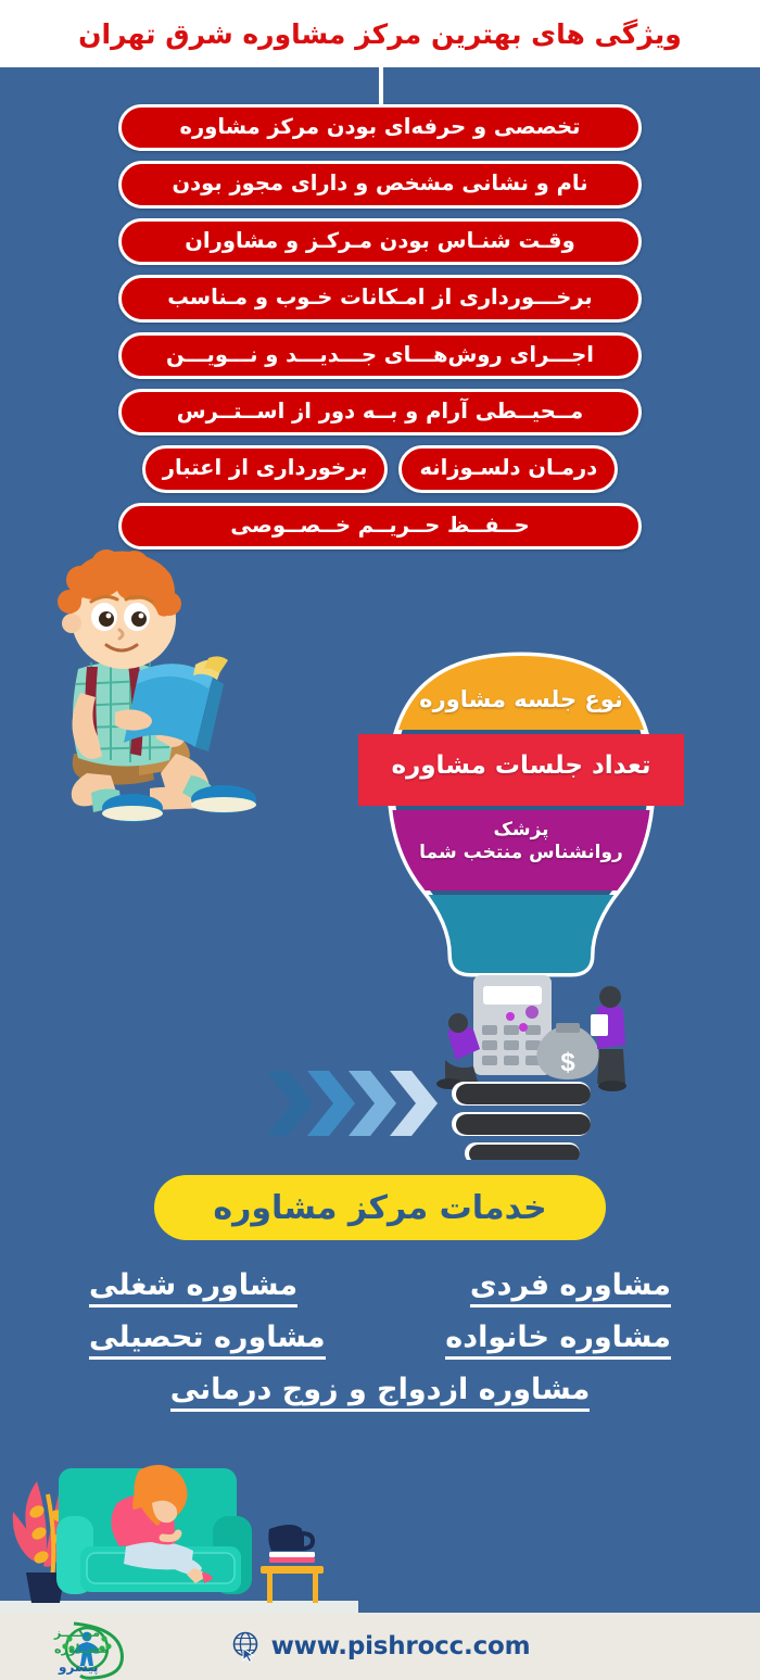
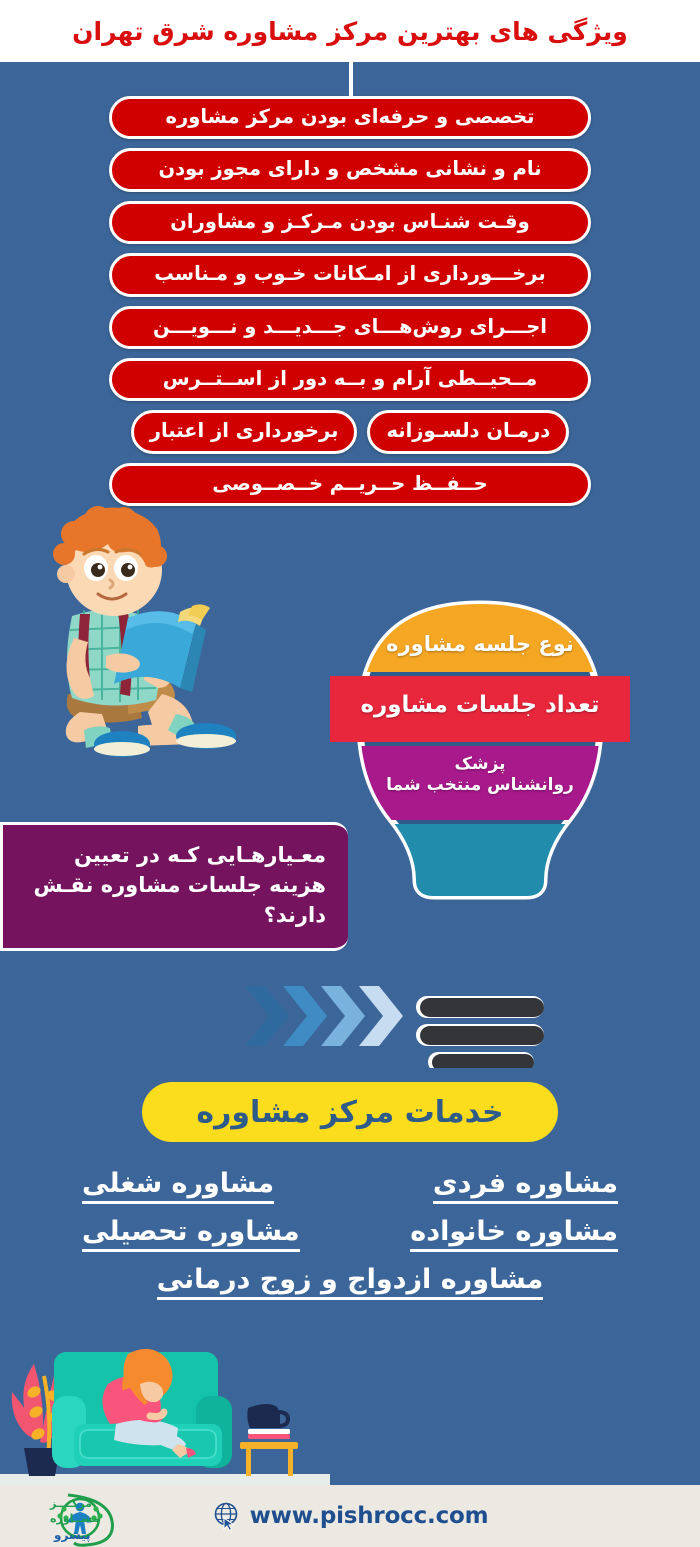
  ویژگی های بهترین مرکز مشاوره شرق تهران
  تخصصی و حرفه‌ای بودن مرکز مشاوره
  نام و نشانی مشخص و دارای مجوز بودن
  وقـت شنـاس بودن مـرکـز و مشاوران
  برخـــورداری از امـکانات خـوب و مـناسب
  اجـــرای روش‌هـــای جـــدیـــد و نـــویـــن
  مــحیــطی آرام و بــه دور از اســتــرس
  درمـان دلسـوزانه
  برخورداری از اعتبار
  حــفــظ حــریــم خــصــوصی
- $
  نوع جلسه مشاوره
  تعداد جلسات مشاوره
  پزشک
  روانشناس منتخب شما
+ معـیارهـایی کـه در تعیین هزینه جلسات مشاوره نقـش دارند؟
  خدمات مرکز مشاوره
  مشاوره فردی
  مشاوره شغلی
  مشاوره خانواده
  مشاوره تحصیلی
  مشاوره ازدواج و زوج درمانی
  مرکــــز
  مشــاوره
  پیشرو
  www.pishrocc.com
